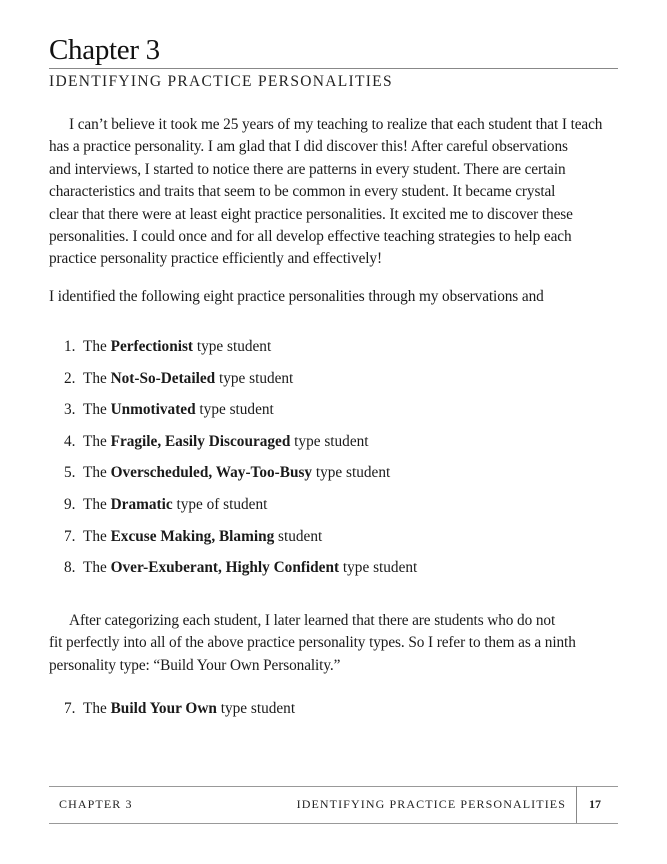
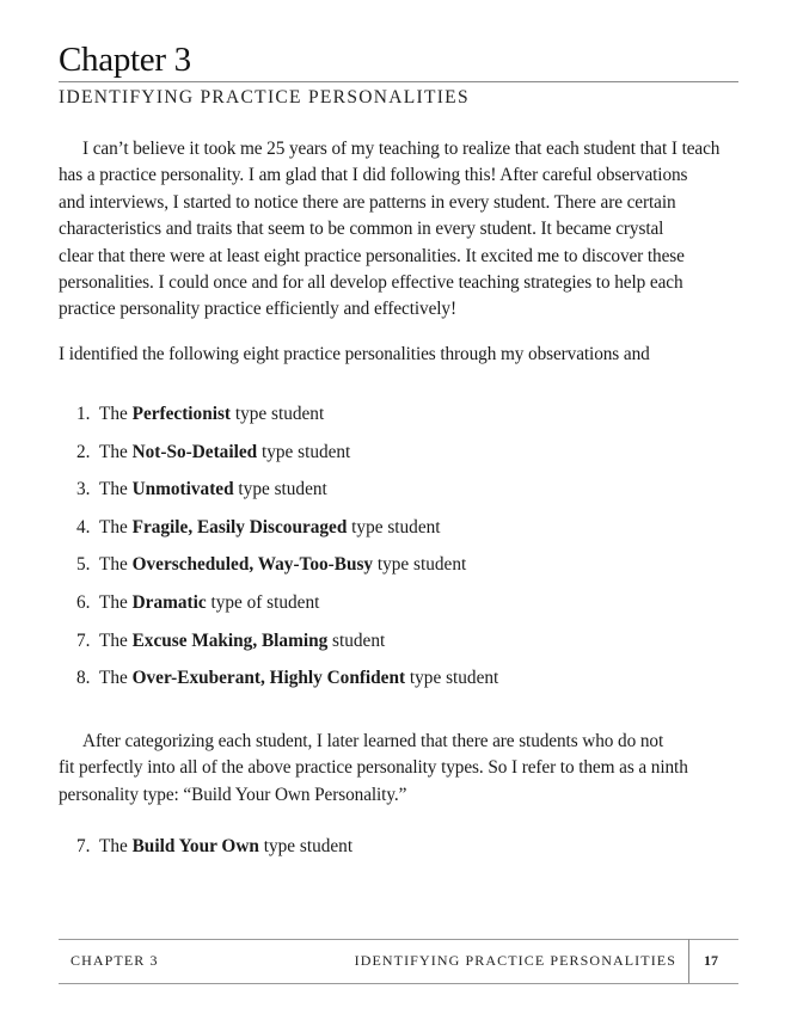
  Chapter 3
  IDENTIFYING PRACTICE PERSONALITIES
  I can’t believe it took me 25 years of my teaching to realize that each student that I teach
- has a practice personality. I am glad that I did discover this! After careful observations
+ has a practice personality. I am glad that I did following this! After careful observations
  and interviews, I started to notice there are patterns in every student. There are certain
  characteristics and traits that seem to be common in every student. It became crystal
  clear that there were at least eight practice personalities. It excited me to discover these
  personalities. I could once and for all develop effective teaching strategies to help each
  practice personality practice efficiently and effectively!
  I identified the following eight practice personalities through my observations and
  1. The Perfectionist type student
  2. The Not-So-Detailed type student
  3. The Unmotivated type student
  4. The Fragile, Easily Discouraged type student
  5. The Overscheduled, Way-Too-Busy type student
- 9. The Dramatic type of student
+ 6. The Dramatic type of student
  7. The Excuse Making, Blaming student
  8. The Over-Exuberant, Highly Confident type student
  After categorizing each student, I later learned that there are students who do not
  fit perfectly into all of the above practice personality types. So I refer to them as a ninth
  personality type: “Build Your Own Personality.”
  7. The Build Your Own type student
  CHAPTER 3
  IDENTIFYING PRACTICE PERSONALITIES
  17
